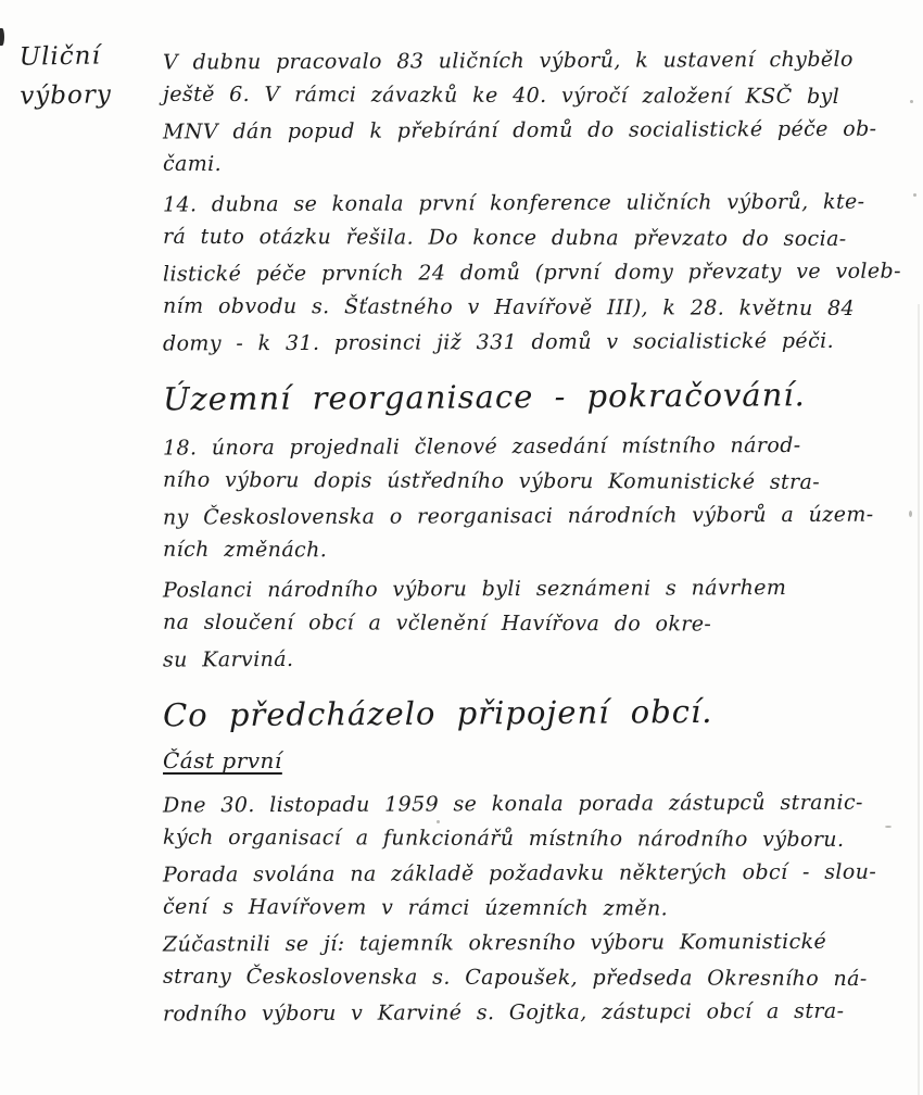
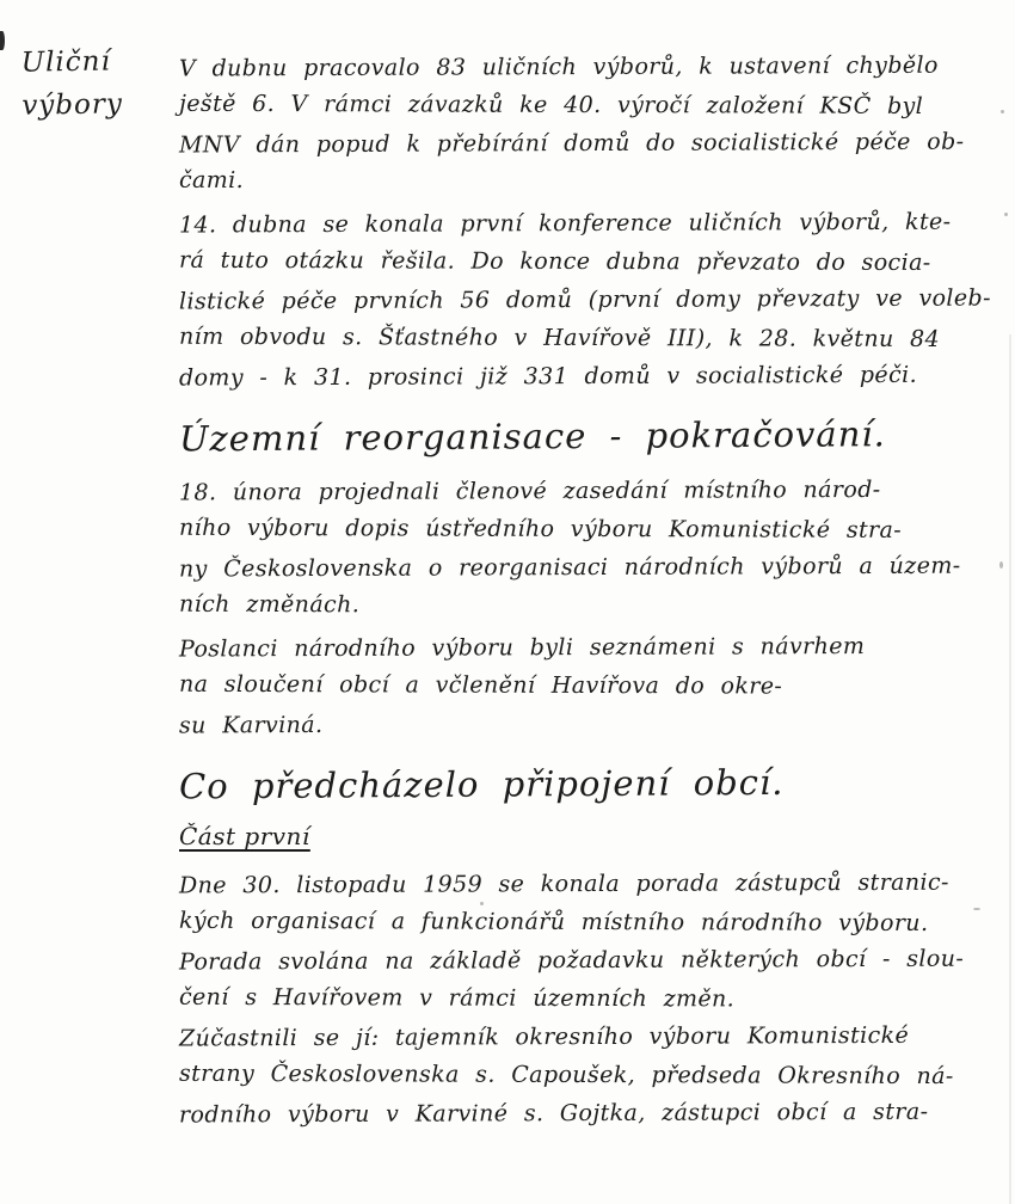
  Uliční
  výbory
  V dubnu pracovalo 83 uličních výborů, k ustavení chybělo
  ještě 6. V rámci závazků ke 40. výročí založení KSČ byl
  MNV dán popud k přebírání domů do socialistické péče ob-
  čami.
  14. dubna se konala první konference uličních výborů, kte-
  rá tuto otázku řešila. Do konce dubna převzato do socia-
- listické péče prvních 24 domů (první domy převzaty ve voleb-
+ listické péče prvních 56 domů (první domy převzaty ve voleb-
  ním obvodu s. Šťastného v Havířově III), k 28. květnu 84
  domy - k 31. prosinci již 331 domů v socialistické péči.
  Územní reorganisace - pokračování.
  18. února projednali členové zasedání místního národ-
  ního výboru dopis ústředního výboru Komunistické stra-
  ny Československa o reorganisaci národních výborů a územ-
  ních změnách.
  Poslanci národního výboru byli seznámeni s návrhem
  na sloučení obcí a včlenění Havířova do okre-
  su Karviná.
  Co předcházelo připojení obcí.
  Část první
  Dne 30. listopadu 1959 se konala porada zástupců stranic-
  kých organisací a funkcionářů místního národního výboru.
  Porada svolána na základě požadavku některých obcí - slou-
  čení s Havířovem v rámci územních změn.
  Zúčastnili se jí: tajemník okresního výboru Komunistické
  strany Československa s. Capoušek, předseda Okresního ná-
  rodního výboru v Karviné s. Gojtka, zástupci obcí a stra-
